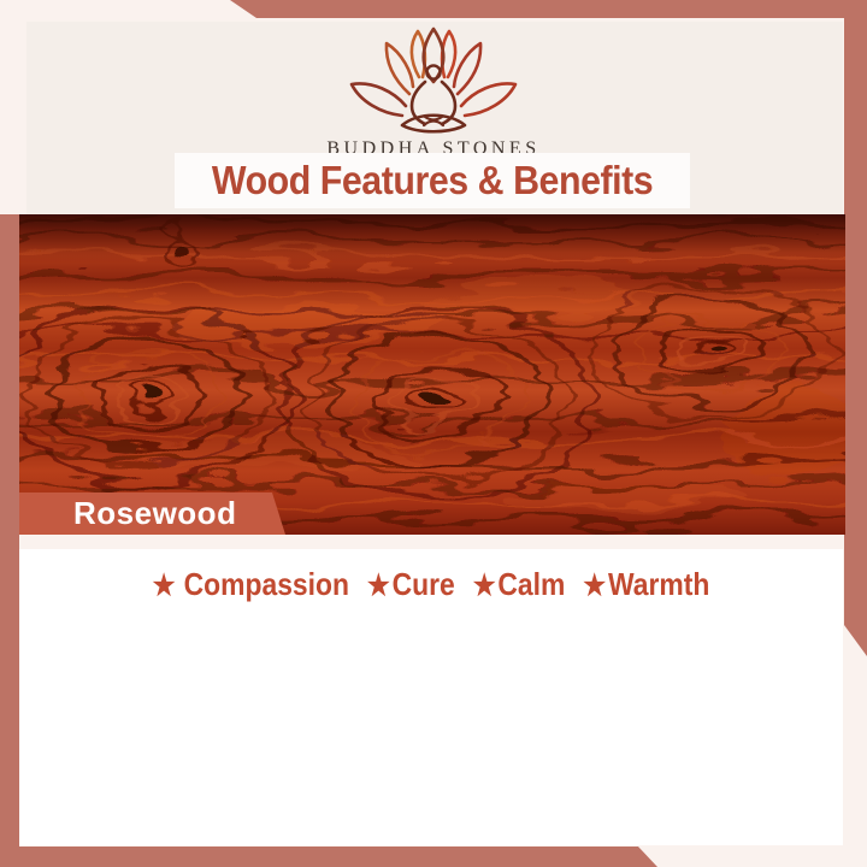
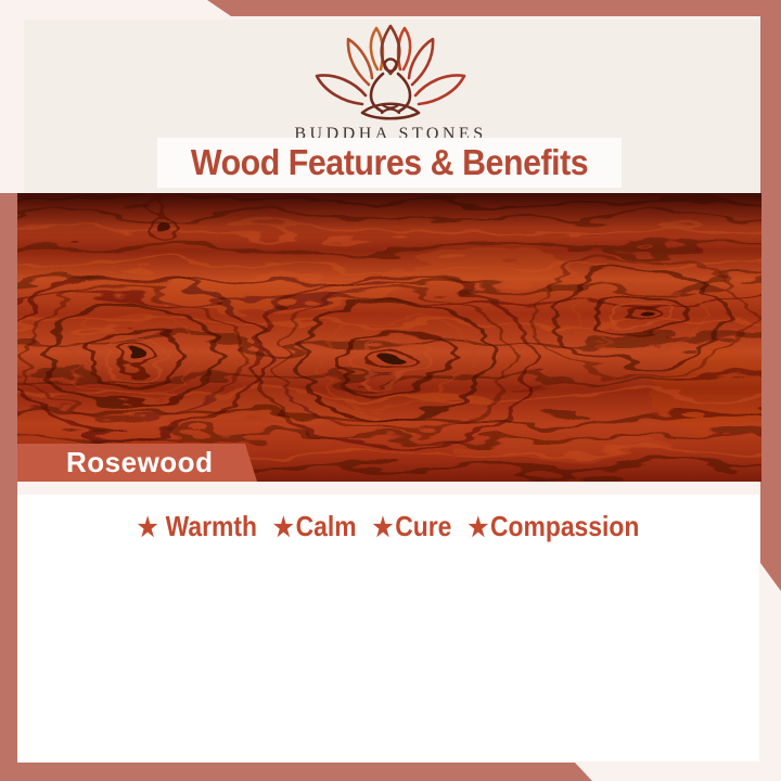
  BUDDHA STONES
  Wood Features & Benefits
  Rosewood
  ★
- Compassion
+ Warmth
  ★
- Cure
+ Calm
  ★
- Calm
+ Cure
  ★
- Warmth
+ Compassion
